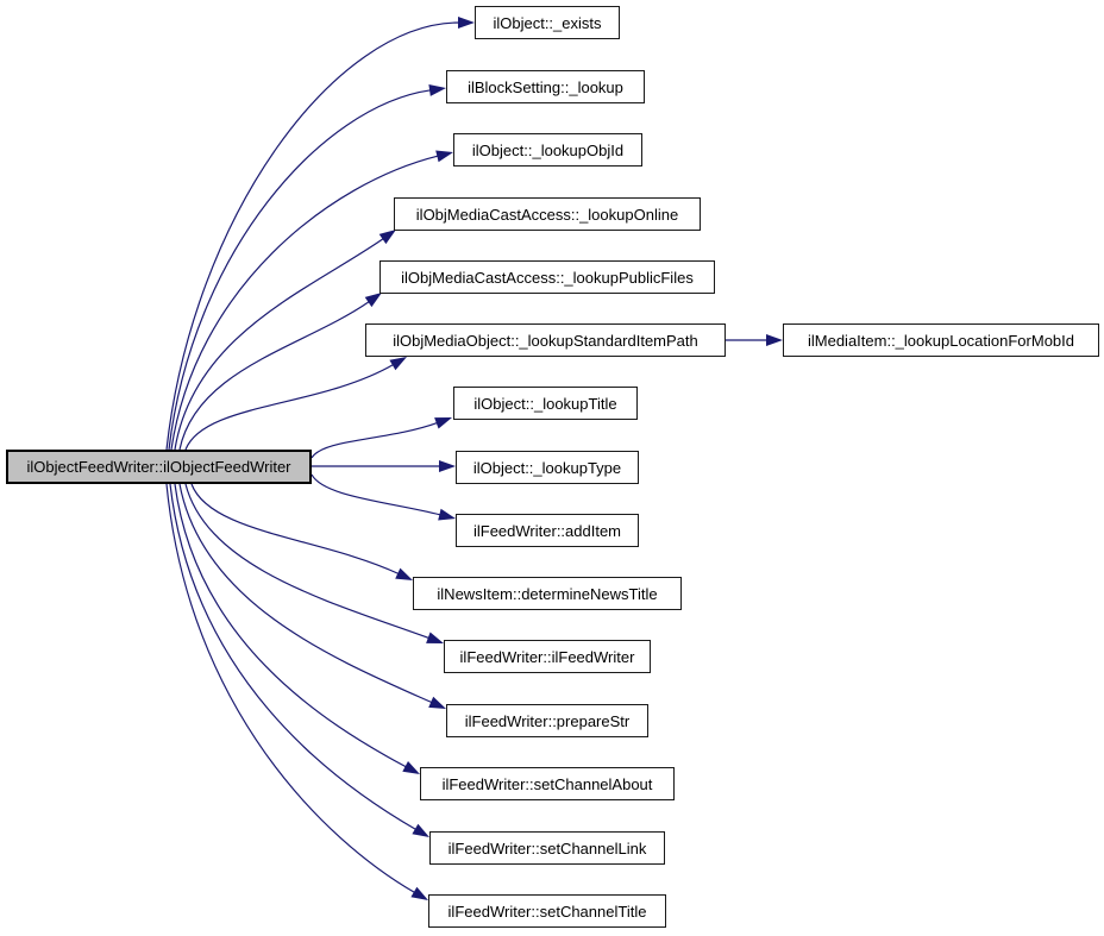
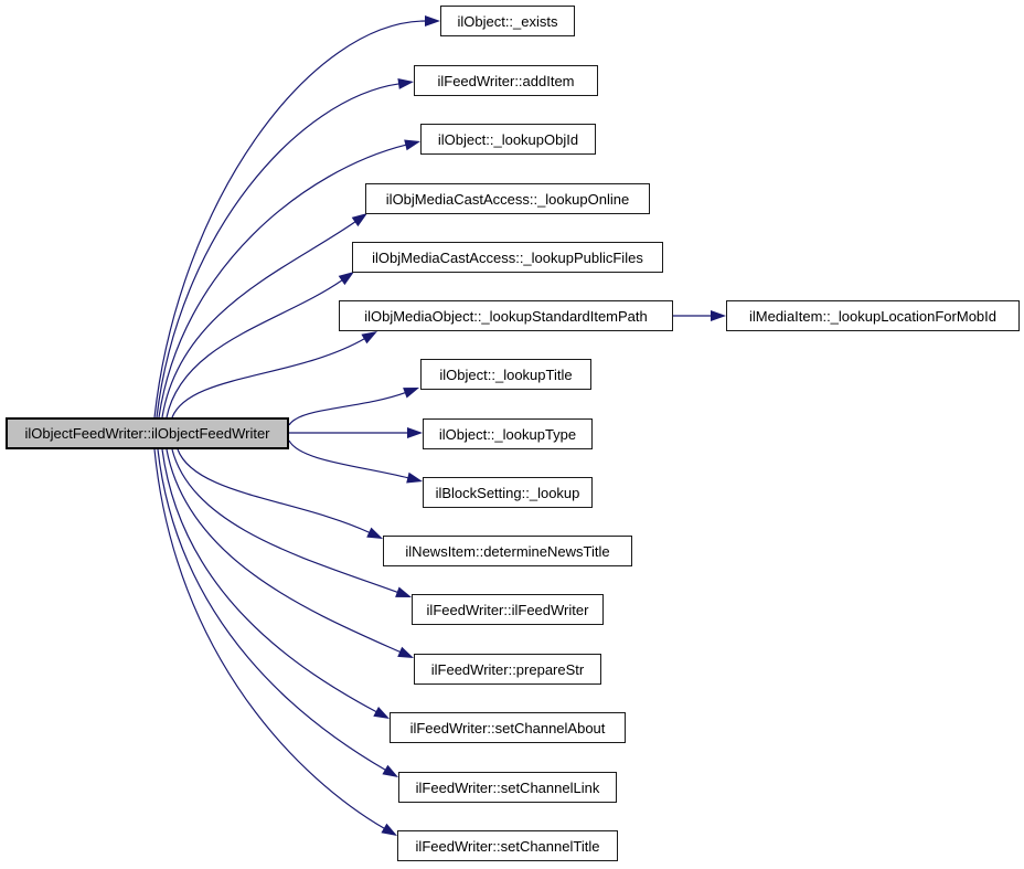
  ilObjectFeedWriter::ilObjectFeedWriter
  ilObject::_exists
- ilBlockSetting::_lookup
+ ilFeedWriter::addItem
  ilObject::_lookupObjId
  ilObjMediaCastAccess::_lookupOnline
  ilObjMediaCastAccess::_lookupPublicFiles
  ilObjMediaObject::_lookupStandardItemPath
  ilMediaItem::_lookupLocationForMobId
  ilObject::_lookupTitle
  ilObject::_lookupType
- ilFeedWriter::addItem
+ ilBlockSetting::_lookup
  ilNewsItem::determineNewsTitle
  ilFeedWriter::ilFeedWriter
  ilFeedWriter::prepareStr
  ilFeedWriter::setChannelAbout
  ilFeedWriter::setChannelLink
  ilFeedWriter::setChannelTitle
